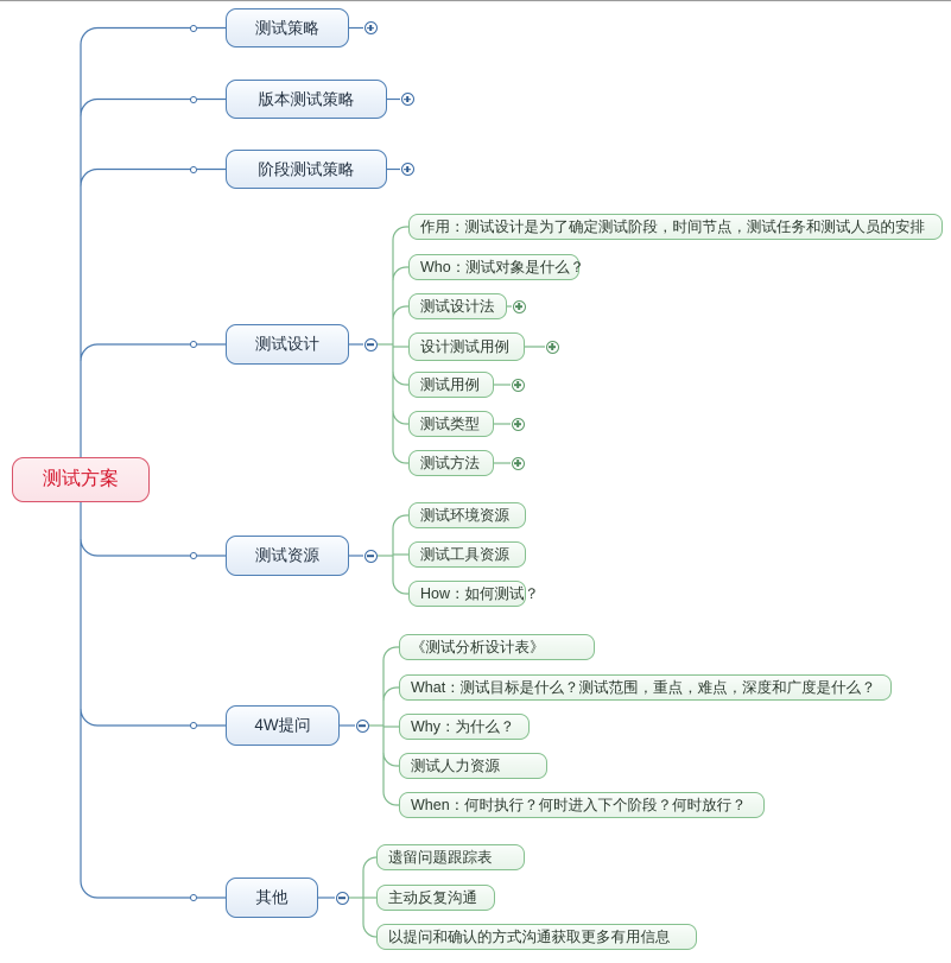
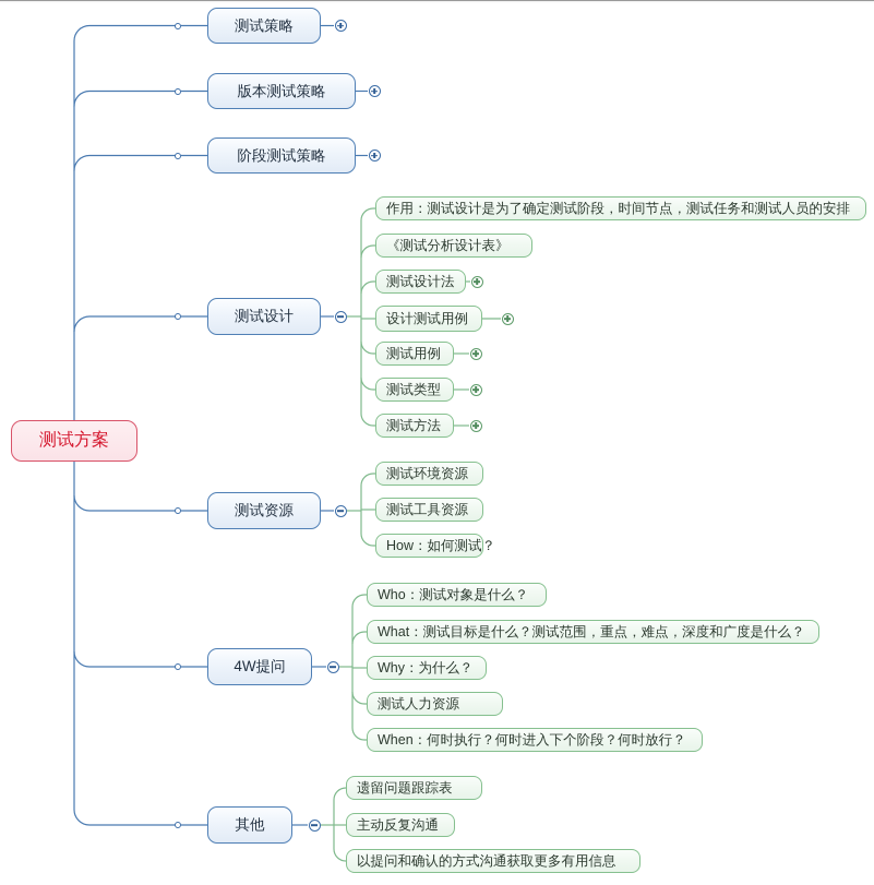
  测试方案
  测试策略
  版本测试策略
  阶段测试策略
  测试设计
  作用：测试设计是为了确定测试阶段，时间节点，测试任务和测试人员的安排
- Who：测试对象是什么？
+ 《测试分析设计表》
  测试设计法
  设计测试用例
  测试用例
  测试类型
  测试方法
  测试资源
  测试环境资源
  测试工具资源
  How：如何测试？
  4W提问
- 《测试分析设计表》
+ Who：测试对象是什么？
  What：测试目标是什么？测试范围，重点，难点，深度和广度是什么？
  Why：为什么？
  测试人力资源
  When：何时执行？何时进入下个阶段？何时放行？
  其他
  遗留问题跟踪表
  主动反复沟通
  以提问和确认的方式沟通获取更多有用信息
